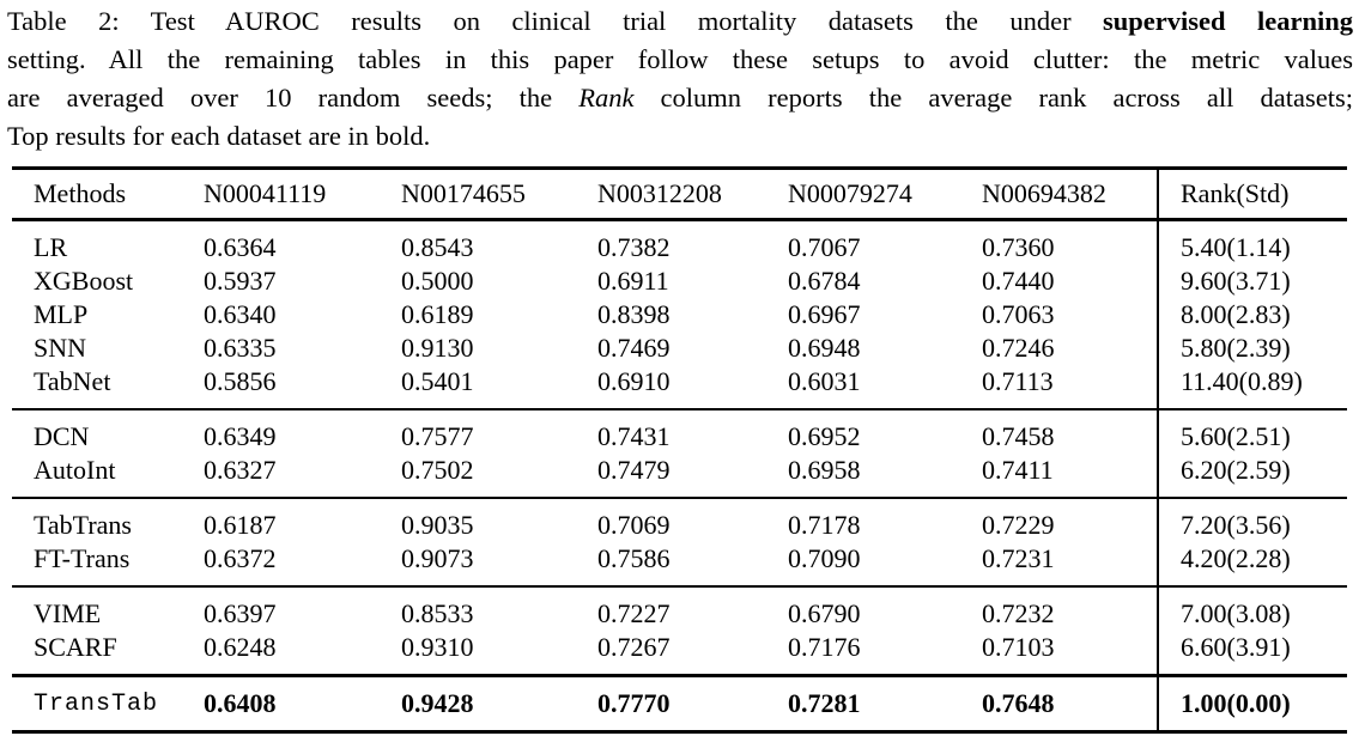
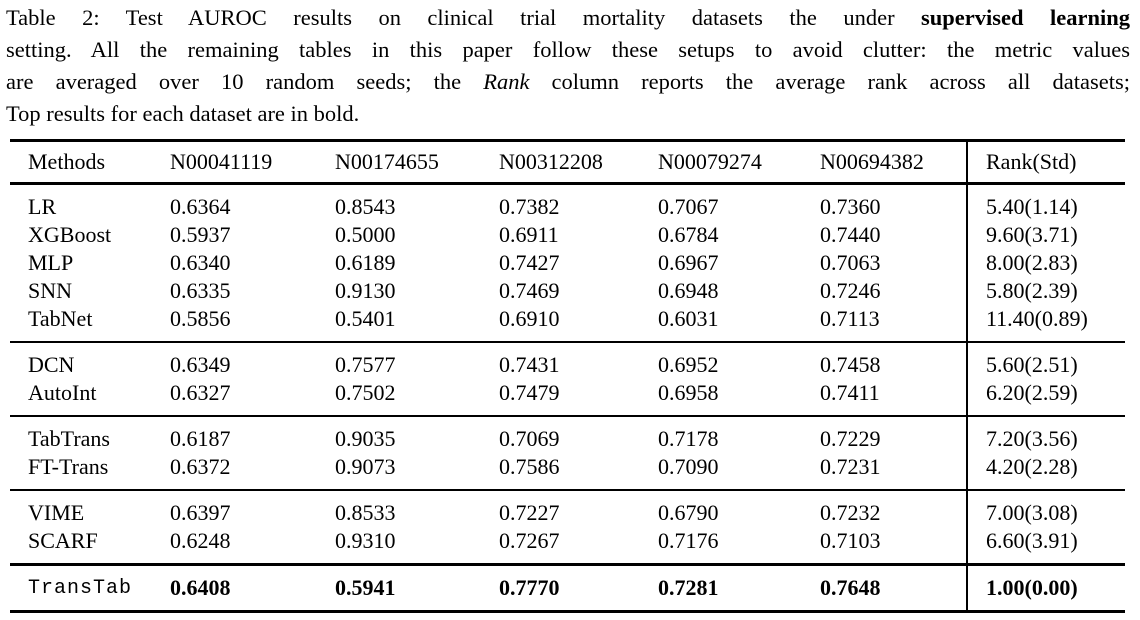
  Table 2: Test AUROC results on clinical trial mortality datasets the under supervised learning
  setting. All the remaining tables in this paper follow these setups to avoid clutter: the metric values
  are averaged over 10 random seeds; the Rank column reports the average rank across all datasets;
  Top results for each dataset are in bold.
  Methods	N00041119	N00174655	N00312208	N00079274	N00694382	Rank(Std)
  LR	0.6364	0.8543	0.7382	0.7067	0.7360	5.40(1.14)
  XGBoost	0.5937	0.5000	0.6911	0.6784	0.7440	9.60(3.71)
- MLP	0.6340	0.6189	0.8398	0.6967	0.7063	8.00(2.83)
+ MLP	0.6340	0.6189	0.7427	0.6967	0.7063	8.00(2.83)
  SNN	0.6335	0.9130	0.7469	0.6948	0.7246	5.80(2.39)
  TabNet	0.5856	0.5401	0.6910	0.6031	0.7113	11.40(0.89)
  DCN	0.6349	0.7577	0.7431	0.6952	0.7458	5.60(2.51)
  AutoInt	0.6327	0.7502	0.7479	0.6958	0.7411	6.20(2.59)
  TabTrans	0.6187	0.9035	0.7069	0.7178	0.7229	7.20(3.56)
  FT-Trans	0.6372	0.9073	0.7586	0.7090	0.7231	4.20(2.28)
  VIME	0.6397	0.8533	0.7227	0.6790	0.7232	7.00(3.08)
  SCARF	0.6248	0.9310	0.7267	0.7176	0.7103	6.60(3.91)
- TransTab	0.6408	0.9428	0.7770	0.7281	0.7648	1.00(0.00)
+ TransTab	0.6408	0.5941	0.7770	0.7281	0.7648	1.00(0.00)
